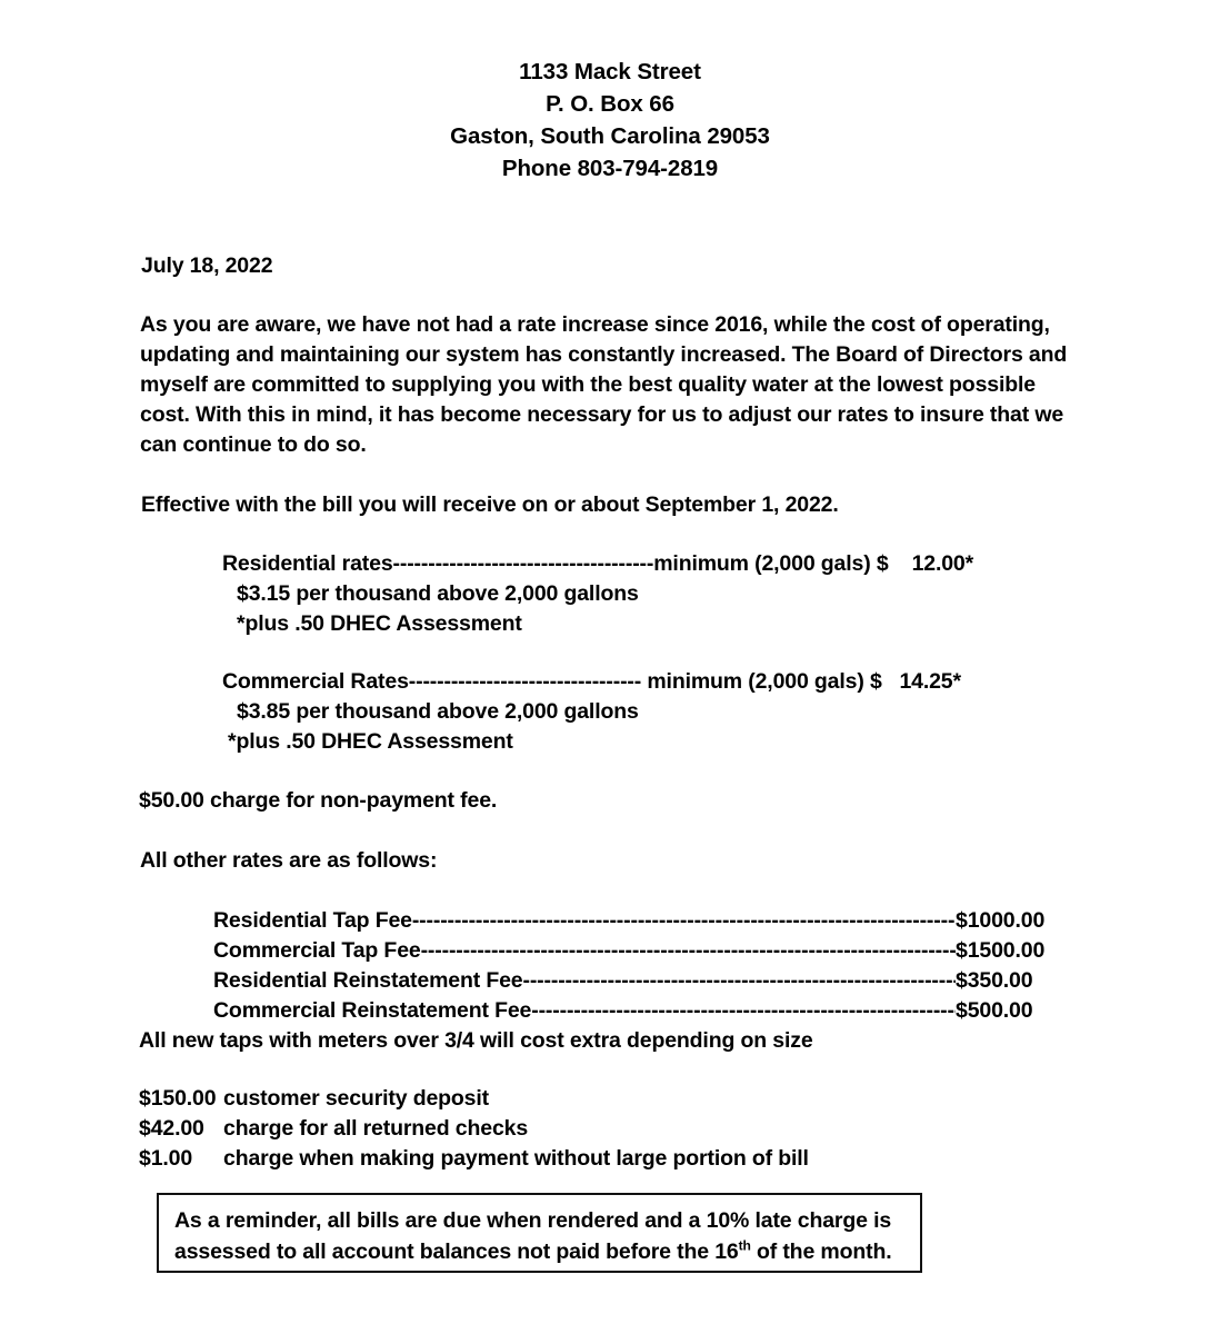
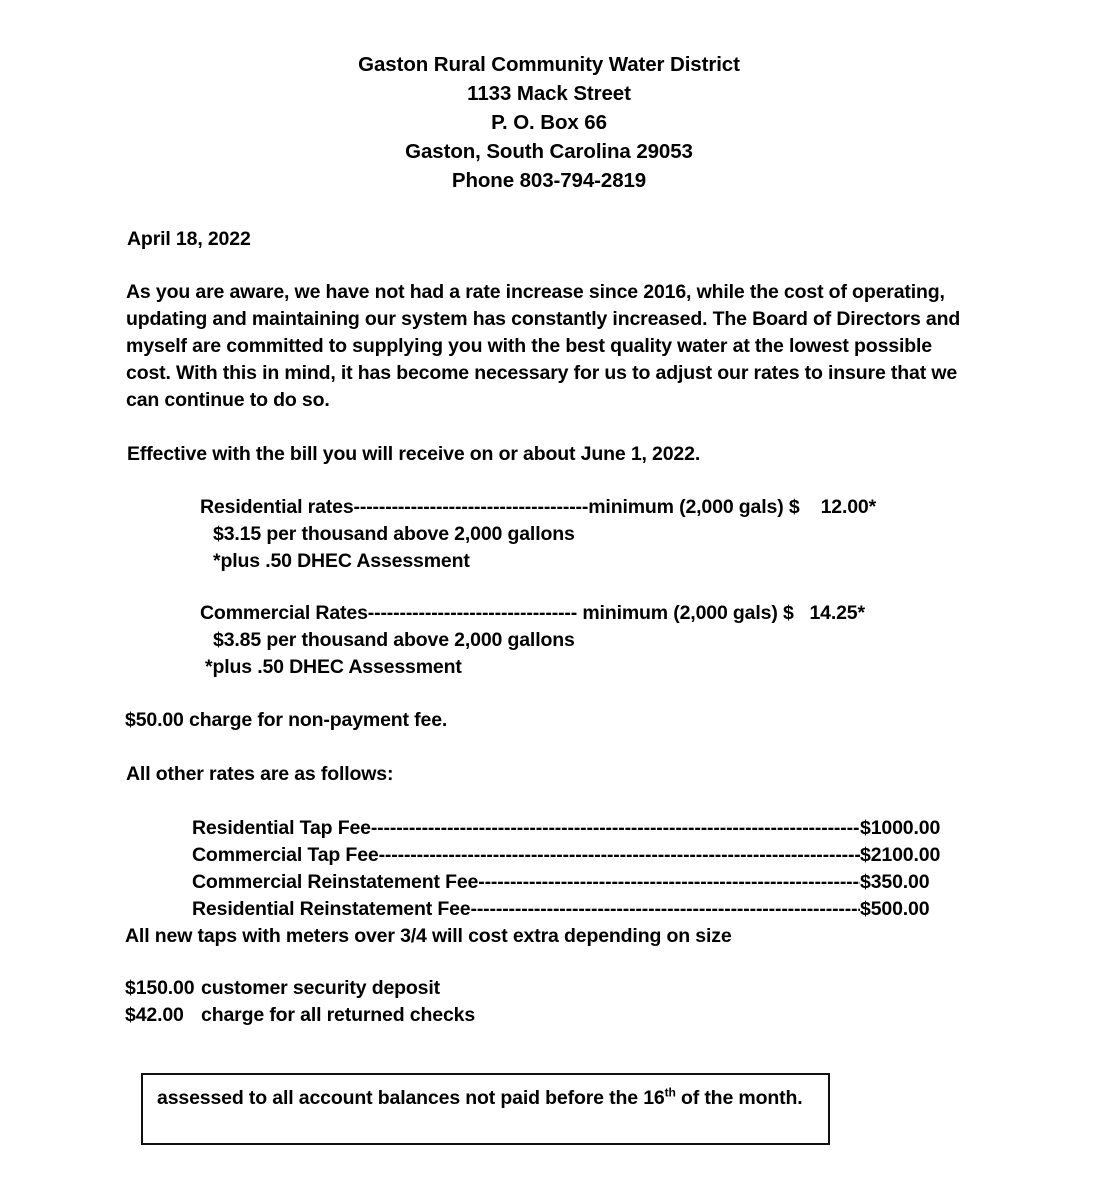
+ Gaston Rural Community Water District
  1133 Mack Street
  P. O. Box 66
  Gaston, South Carolina 29053
  Phone 803-794-2819
- July 18, 2022
+ April 18, 2022
  As you are aware, we have not had a rate increase since 2016, while the cost of operating, updating and maintaining our system has constantly increased. The Board of Directors and myself are committed to supplying you with the best quality water at the lowest possible cost. With this in mind, it has become necessary for us to adjust our rates to insure that we can continue to do so.
- Effective with the bill you will receive on or about September 1, 2022.
+ Effective with the bill you will receive on or about June 1, 2022.
  Residential rates-------------------------------------minimum (2,000 gals) $ 12.00*
  $3.15 per thousand above 2,000 gallons
  *plus .50 DHEC Assessment
  Commercial Rates--------------------------------- minimum (2,000 gals) $ 14.25*
  $3.85 per thousand above 2,000 gallons
  *plus .50 DHEC Assessment
  $50.00 charge for non-payment fee.
  All other rates are as follows:
  Residential Tap Fee
  -----------------------------------------------------------------------------
  $1000.00
  Commercial Tap Fee
- $1500.00
+ $2100.00
- Residential Reinstatement Fee
+ Commercial Reinstatement Fee
  $350.00
- Commercial Reinstatement Fee
+ Residential Reinstatement Fee
  $500.00
  All new taps with meters over 3/4 will cost extra depending on size
  $150.00
  customer security deposit
  $42.00
  charge for all returned checks
- $1.00
- charge when making payment without large portion of bill
- As a reminder, all bills are due when rendered and a 10% late charge is
  assessed to all account balances not paid before the 16th of the month.
